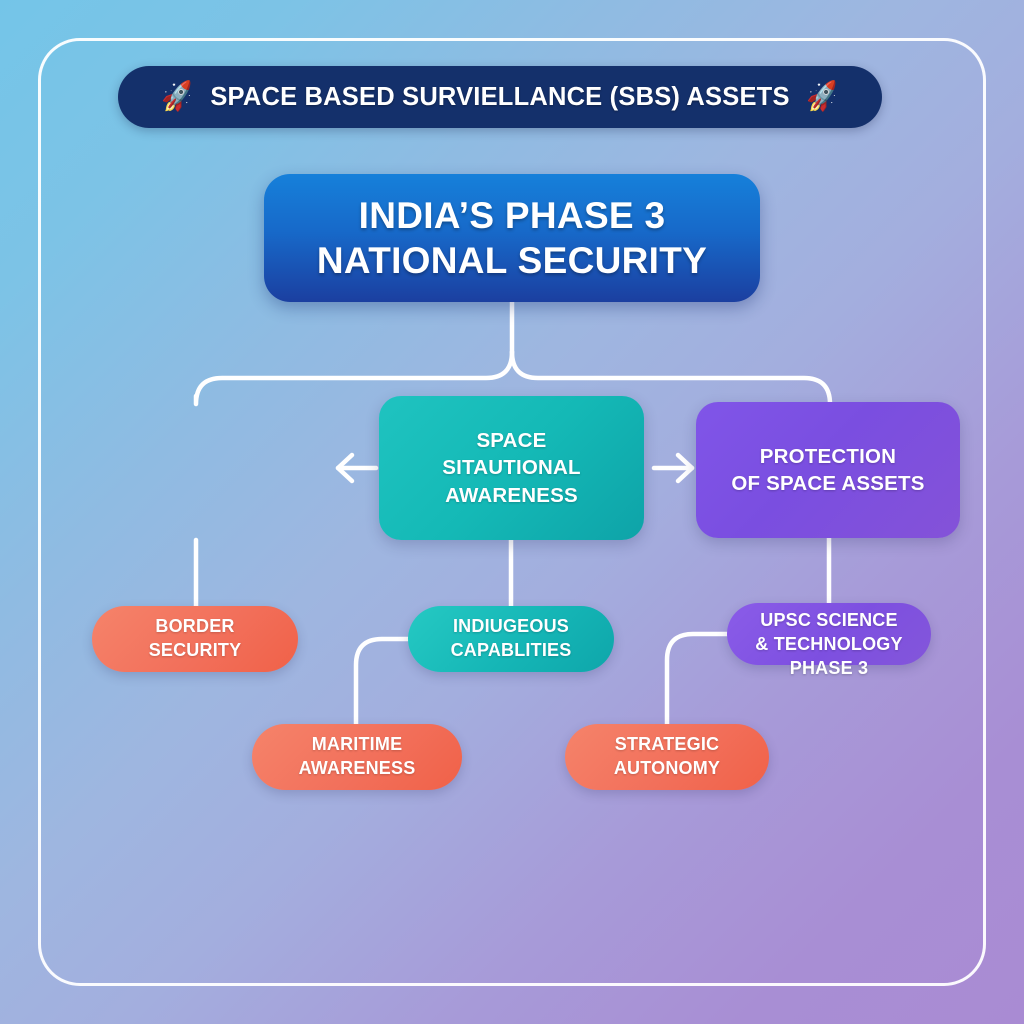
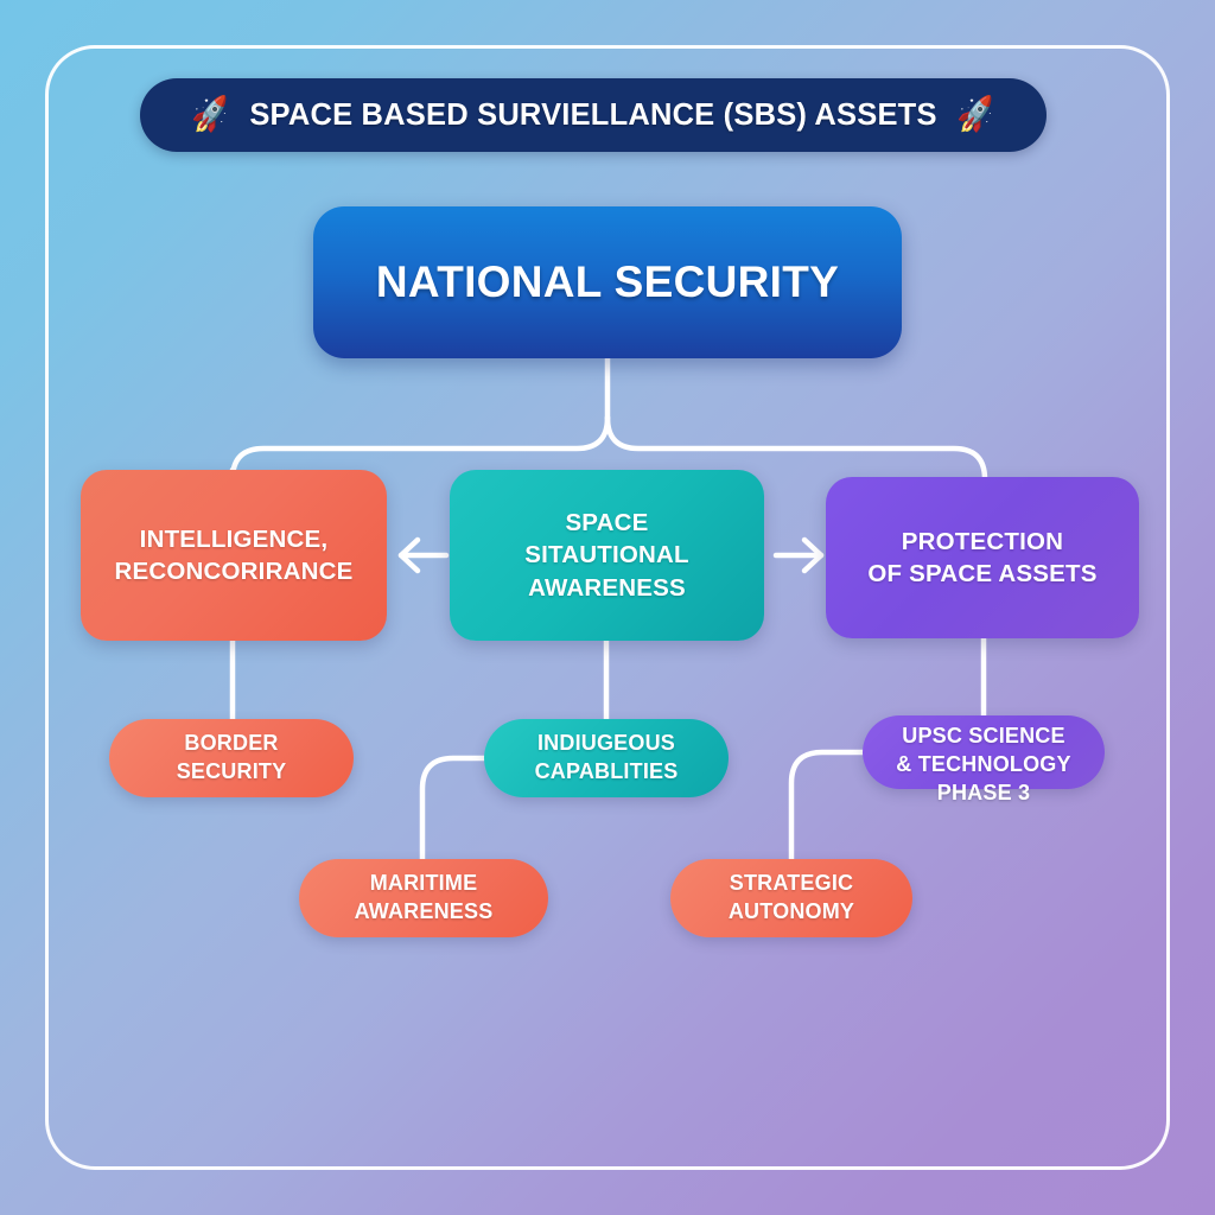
  SPACE BASED SURVIELLANCE (SBS) ASSETS
- INDIA’S PHASE 3
  NATIONAL SECURITY
+ INTELLIGENCE,
+ RECONCORIRANCE
  SPACE
  SITAUTIONAL
  AWARENESS
  PROTECTION
  OF SPACE ASSETS
  BORDER
  SECURITY
  INDIUGEOUS
  CAPABLITIES
  UPSC SCIENCE
  & TECHNOLOGY
  PHASE 3
  MARITIME
  AWARENESS
  STRATEGIC
  AUTONOMY
